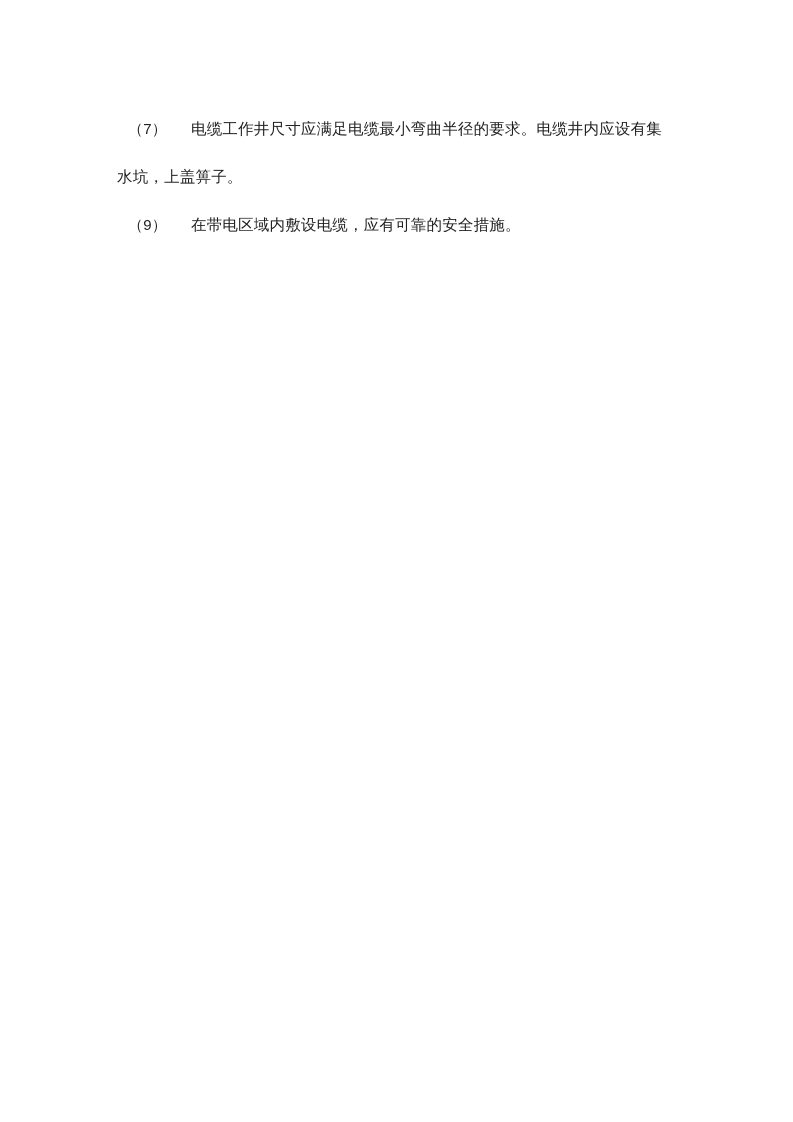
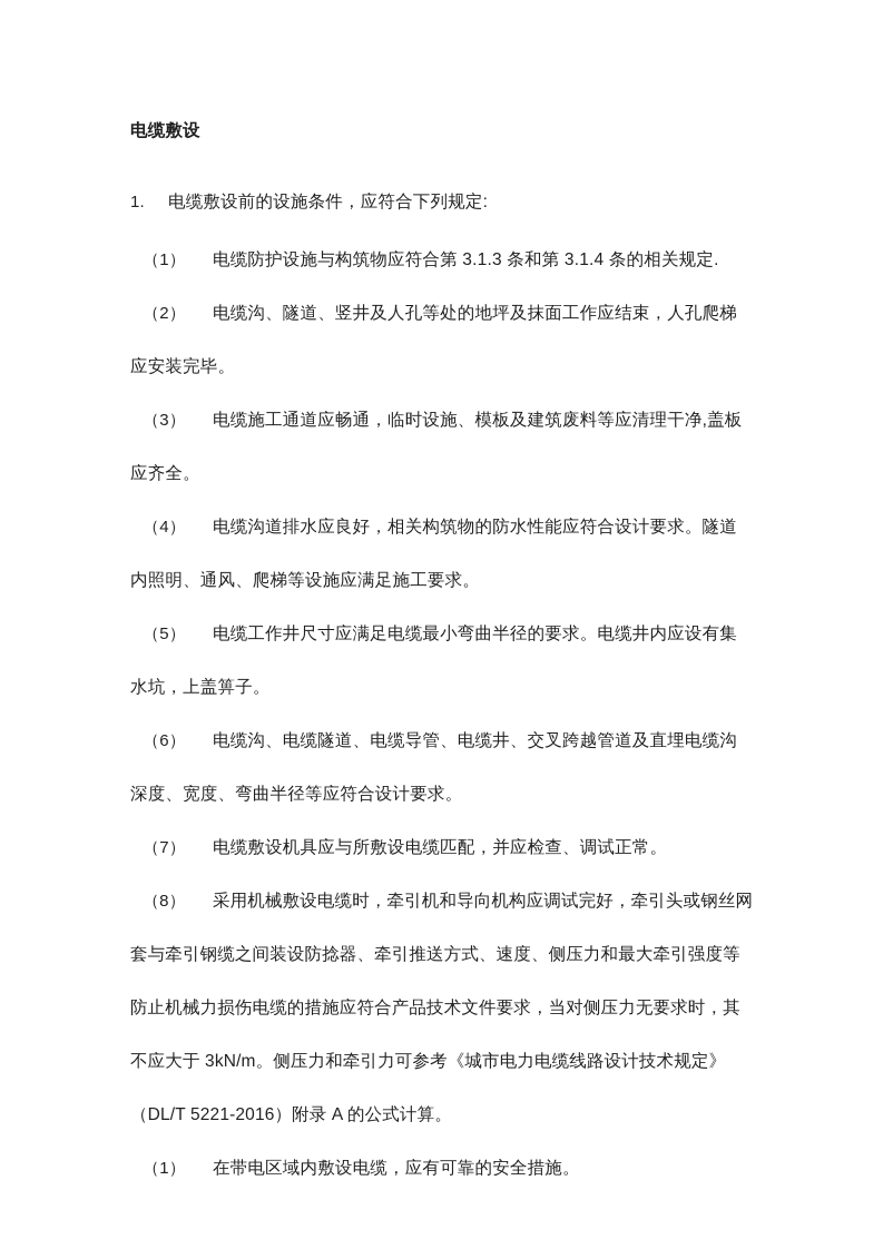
+ 电缆敷设
+ 1.
+ 电缆敷设前的设施条件，应符合下列规定:
+ （1） 电缆防护设施与构筑物应符合第 3.1.3 条和第 3.1.4 条的相关规定.
+ （2） 电缆沟、隧道、竖井及人孔等处的地坪及抹面工作应结束，人孔爬梯应安装完毕。
+ （3） 电缆施工通道应畅通，临时设施、模板及建筑废料等应清理干净,盖板应齐全。
+ （4） 电缆沟道排水应良好，相关构筑物的防水性能应符合设计要求。隧道内照明、通风、爬梯等设施应满足施工要求。
- （7） 电缆工作井尺寸应满足电缆最小弯曲半径的要求。电缆井内应设有集水坑，上盖箅子。
+ （5） 电缆工作井尺寸应满足电缆最小弯曲半径的要求。电缆井内应设有集水坑，上盖箅子。
+ （6） 电缆沟、电缆隧道、电缆导管、电缆井、交叉跨越管道及直埋电缆沟深度、宽度、弯曲半径等应符合设计要求。
+ （7） 电缆敷设机具应与所敷设电缆匹配，并应检查、调试正常。
+ （8） 采用机械敷设电缆时，牵引机和导向机构应调试完好，牵引头或钢丝网套与牵引钢缆之间装设防捻器、牵引推送方式、速度、侧压力和最大牵引强度等防止机械力损伤电缆的措施应符合产品技术文件要求，当对侧压力无要求时，其不应大于 3kN/m。侧压力和牵引力可参考《城市电力电缆线路设计技术规定》（DL/T 5221-2016）附录 A 的公式计算。
- （9） 在带电区域内敷设电缆，应有可靠的安全措施。
+ （1） 在带电区域内敷设电缆，应有可靠的安全措施。
